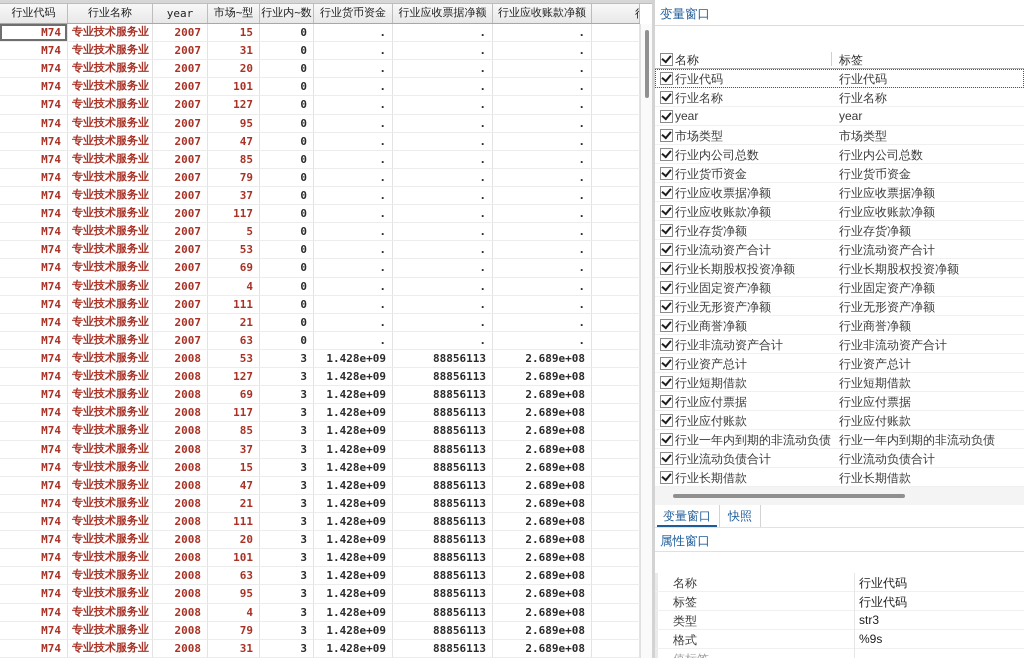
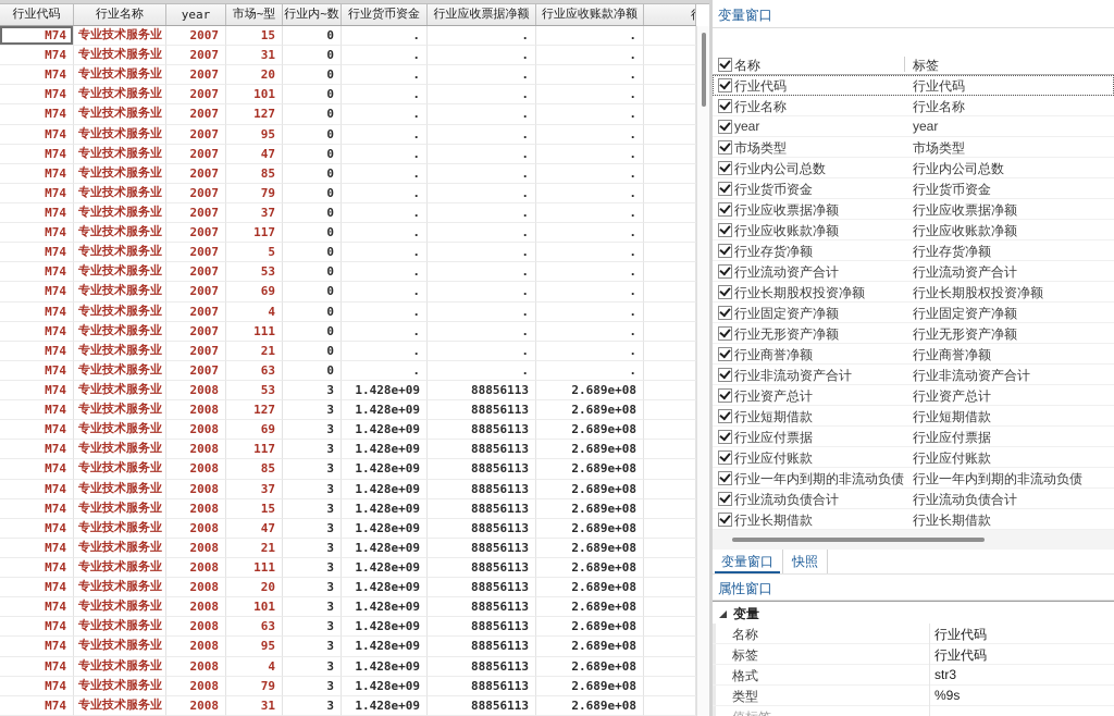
  行业代码
  行业名称
  year
  市场~型
  行业内~数
  行业货币资金
  行业应收票据净额
  行业应收账款净额
  M74
  专业技术服务业
  2007
  15
  0
  .
  .
  .
  M74
  专业技术服务业
  2007
  31
  0
  .
  .
  .
  M74
  专业技术服务业
  2007
  20
  0
  .
  .
  .
  M74
  专业技术服务业
  2007
  101
  0
  .
  .
  .
  M74
  专业技术服务业
  2007
  127
  0
  .
  .
  .
  M74
  专业技术服务业
  2007
  95
  0
  .
  .
  .
  M74
  专业技术服务业
  2007
  47
  0
  .
  .
  .
  M74
  专业技术服务业
  2007
  85
  0
  .
  .
  .
  M74
  专业技术服务业
  2007
  79
  0
  .
  .
  .
  M74
  专业技术服务业
  2007
  37
  0
  .
  .
  .
  M74
  专业技术服务业
  2007
  117
  0
  .
  .
  .
  M74
  专业技术服务业
  2007
  5
  0
  .
  .
  .
  M74
  专业技术服务业
  2007
  53
  0
  .
  .
  .
  M74
  专业技术服务业
  2007
  69
  0
  .
  .
  .
  M74
  专业技术服务业
  2007
  4
  0
  .
  .
  .
  M74
  专业技术服务业
  2007
  111
  0
  .
  .
  .
  M74
  专业技术服务业
  2007
  21
  0
  .
  .
  .
  M74
  专业技术服务业
  2007
  63
  0
  .
  .
  .
  M74
  专业技术服务业
  2008
  53
  3
  1.428e+09
  88856113
  2.689e+08
  M74
  专业技术服务业
  2008
  127
  3
  1.428e+09
  88856113
  2.689e+08
  M74
  专业技术服务业
  2008
  69
  3
  1.428e+09
  88856113
  2.689e+08
  M74
  专业技术服务业
  2008
  117
  3
  1.428e+09
  88856113
  2.689e+08
  M74
  专业技术服务业
  2008
  85
  3
  1.428e+09
  88856113
  2.689e+08
  M74
  专业技术服务业
  2008
  37
  3
  1.428e+09
  88856113
  2.689e+08
  M74
  专业技术服务业
  2008
  15
  3
  1.428e+09
  88856113
  2.689e+08
  M74
  专业技术服务业
  2008
  47
  3
  1.428e+09
  88856113
  2.689e+08
  M74
  专业技术服务业
  2008
  21
  3
  1.428e+09
  88856113
  2.689e+08
  M74
  专业技术服务业
  2008
  111
  3
  1.428e+09
  88856113
  2.689e+08
  M74
  专业技术服务业
  2008
  20
  3
  1.428e+09
  88856113
  2.689e+08
  M74
  专业技术服务业
  2008
  101
  3
  1.428e+09
  88856113
  2.689e+08
  M74
  专业技术服务业
  2008
  63
  3
  1.428e+09
  88856113
  2.689e+08
  M74
  专业技术服务业
  2008
  95
  3
  1.428e+09
  88856113
  2.689e+08
  M74
  专业技术服务业
  2008
  4
  3
  1.428e+09
  88856113
  2.689e+08
  M74
  专业技术服务业
  2008
  79
  3
  1.428e+09
  88856113
  2.689e+08
  M74
  专业技术服务业
  2008
  31
  3
  1.428e+09
  88856113
  2.689e+08
  变量窗口
  名称
  标签
  行业代码
  行业代码
  行业名称
  行业名称
  year
  year
  市场类型
  市场类型
  行业内公司总数
  行业内公司总数
  行业货币资金
  行业货币资金
  行业应收票据净额
  行业应收票据净额
  行业应收账款净额
  行业应收账款净额
  行业存货净额
  行业存货净额
  行业流动资产合计
  行业流动资产合计
  行业长期股权投资净额
  行业长期股权投资净额
  行业固定资产净额
  行业固定资产净额
  行业无形资产净额
  行业无形资产净额
  行业商誉净额
  行业商誉净额
  行业非流动资产合计
  行业非流动资产合计
  行业资产总计
  行业资产总计
  行业短期借款
  行业短期借款
  行业应付票据
  行业应付票据
  行业应付账款
  行业应付账款
  行业一年内到期的非流动负债
  行业一年内到期的非流动负债
  行业流动负债合计
  行业流动负债合计
  行业长期借款
  行业长期借款
  变量窗口 快照
  属性窗口
+ 变量
  名称
  行业代码
  标签
  行业代码
- 类型
+ 格式
  str3
- 格式
+ 类型
  %9s
